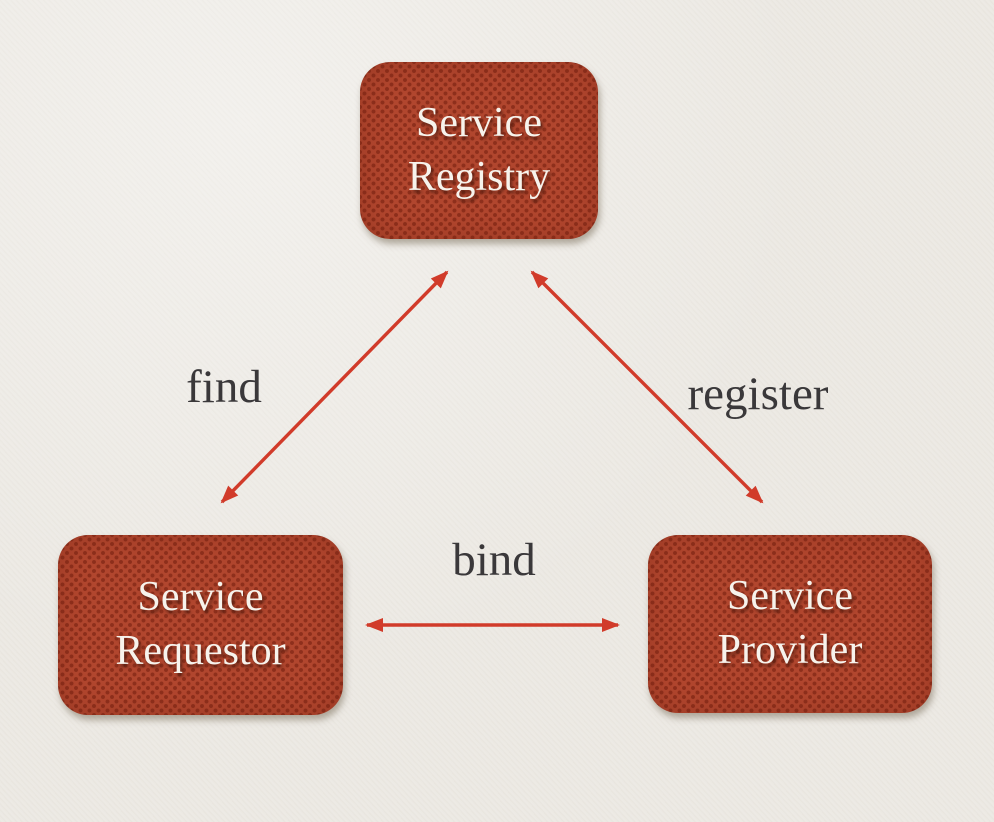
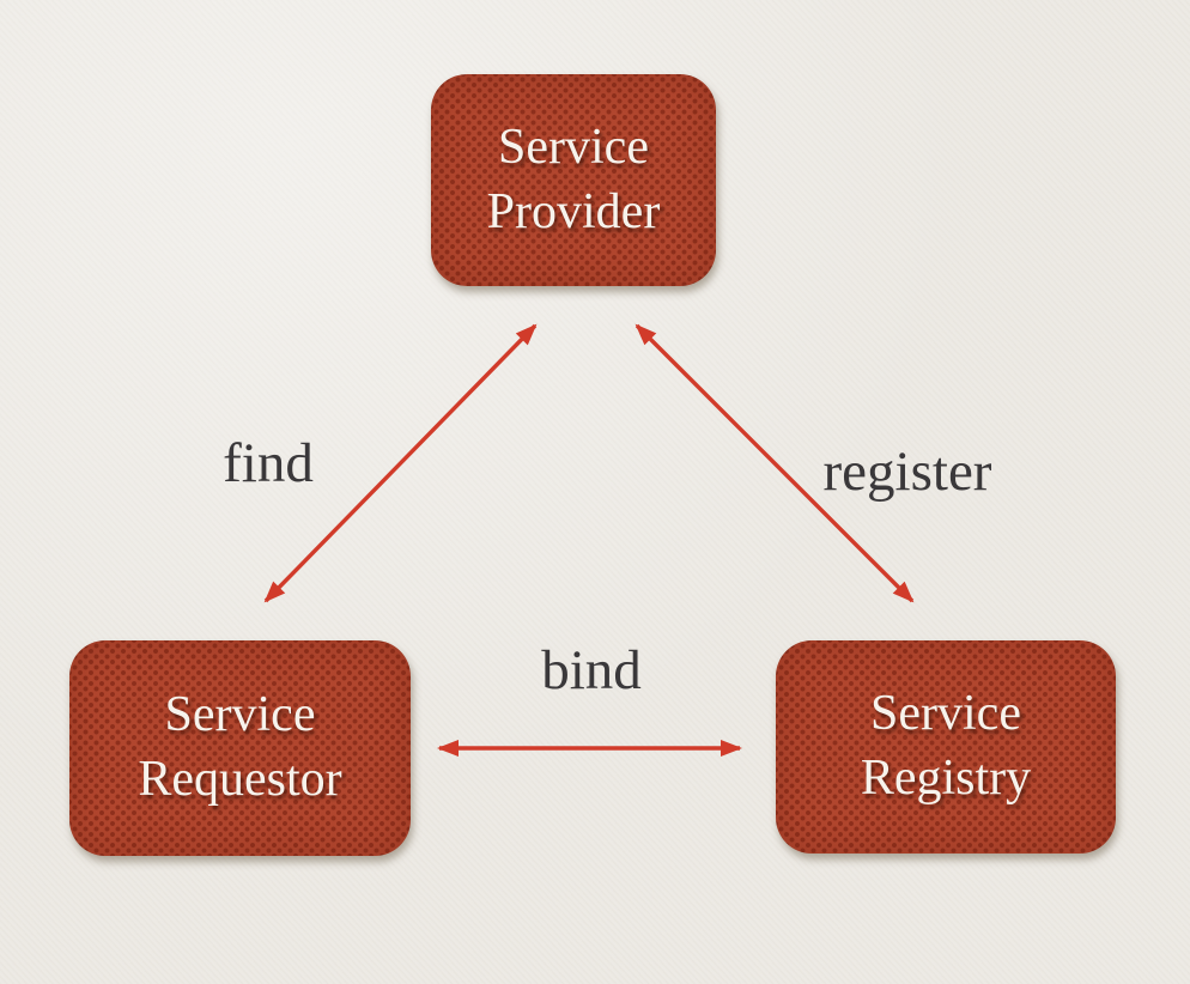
- Service Registry
+ Service Provider
  Service Requestor
- Service Provider
+ Service Registry
  find
  register
  bind
